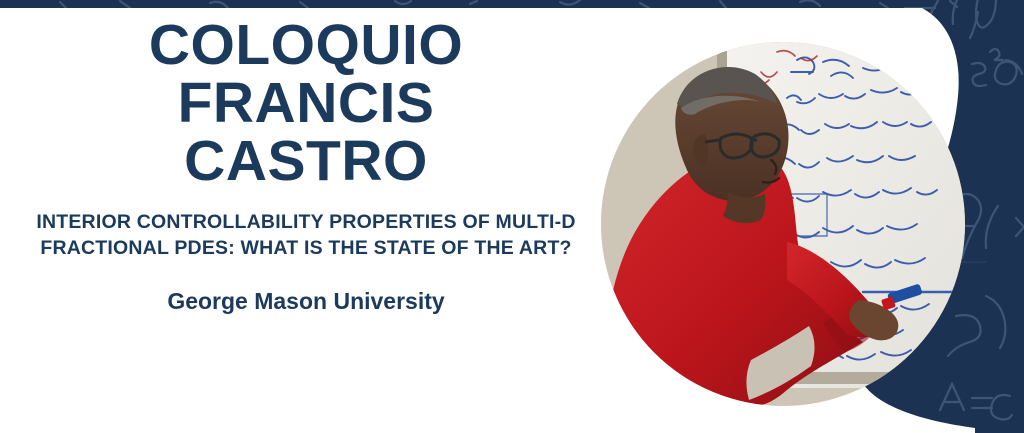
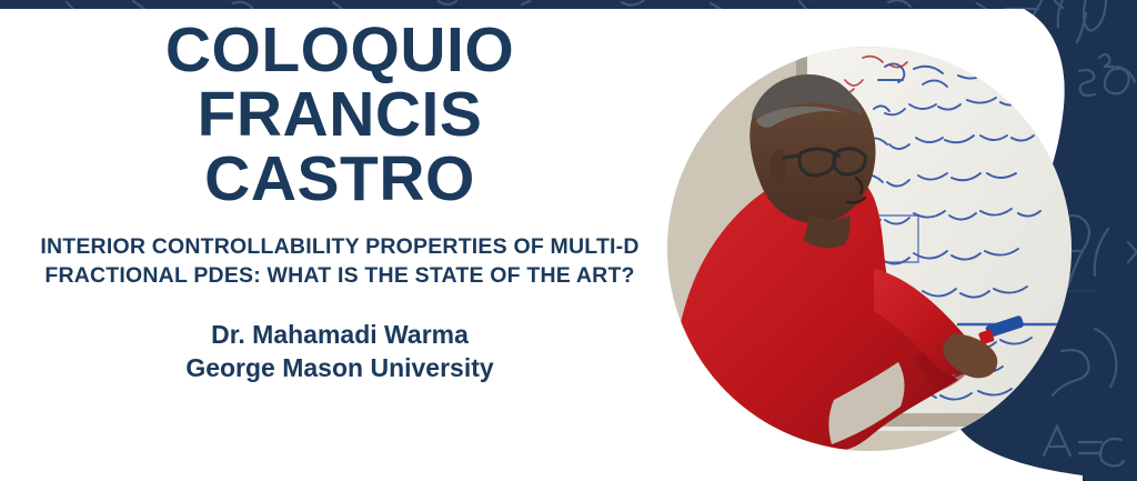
  COLOQUIO
  FRANCIS
  CASTRO
  INTERIOR CONTROLLABILITY PROPERTIES OF MULTI-D FRACTIONAL PDES: WHAT IS THE STATE OF THE ART?
+ Dr. Mahamadi Warma
  George Mason University
